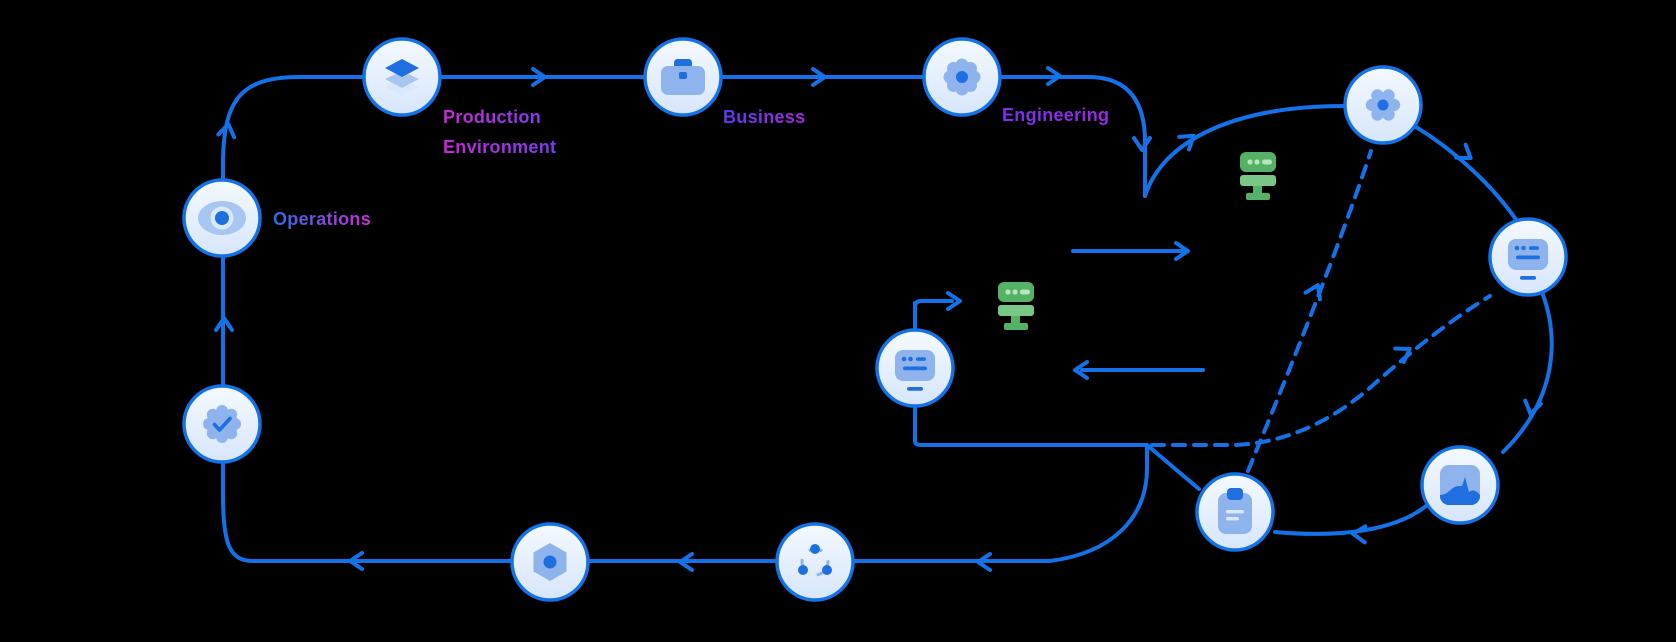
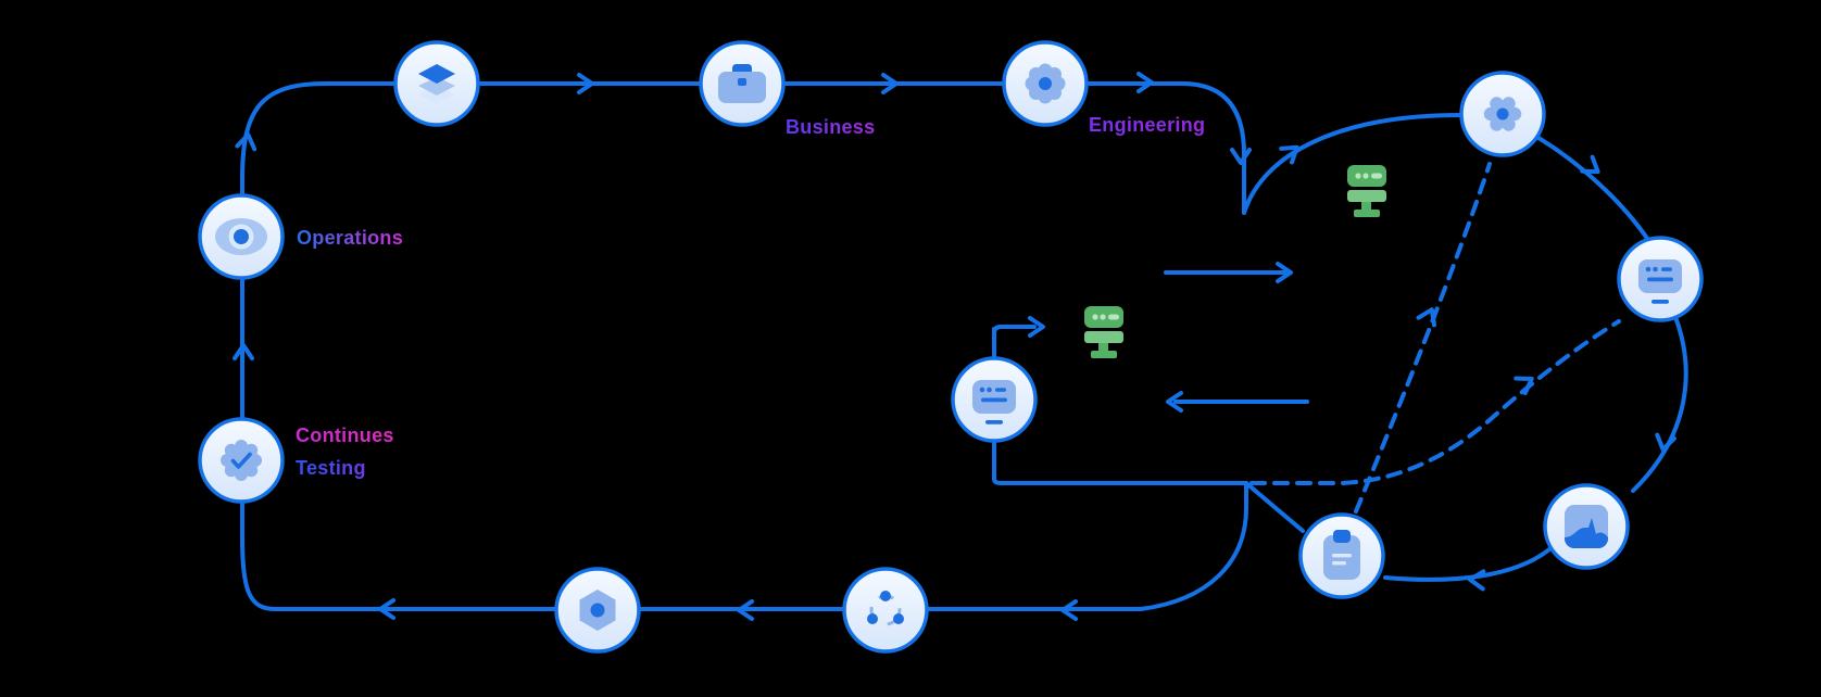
- Production
- Environment
  Business
  Engineering
  Operations
+ Continues
+ Testing
